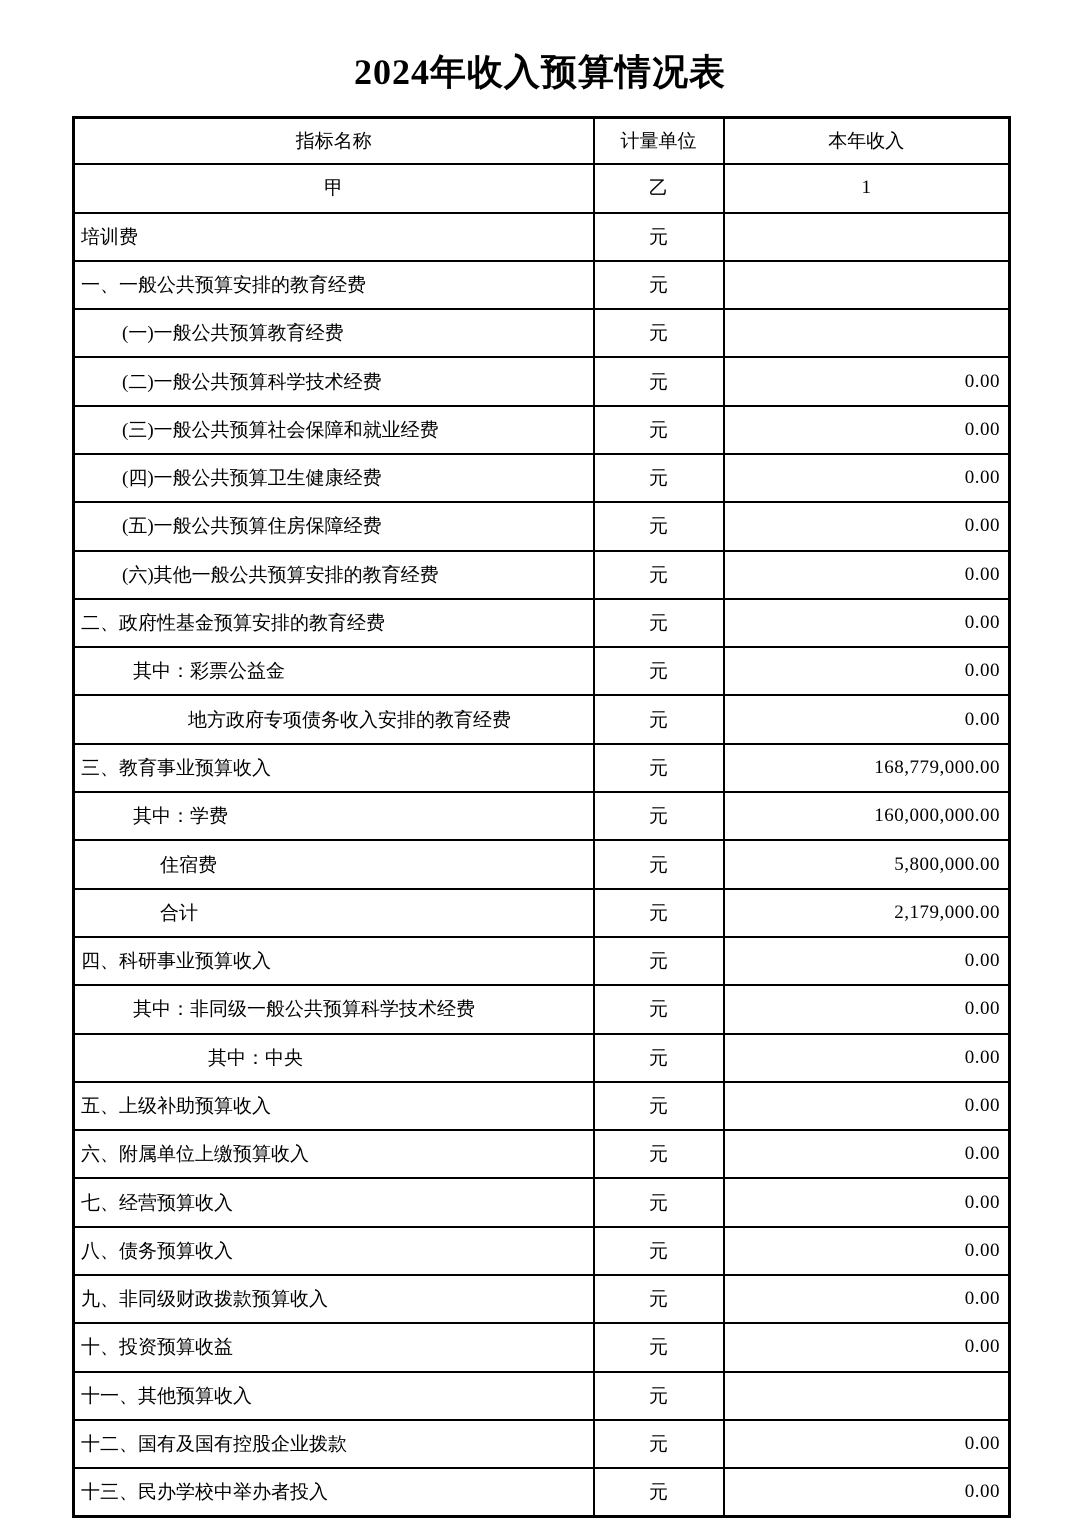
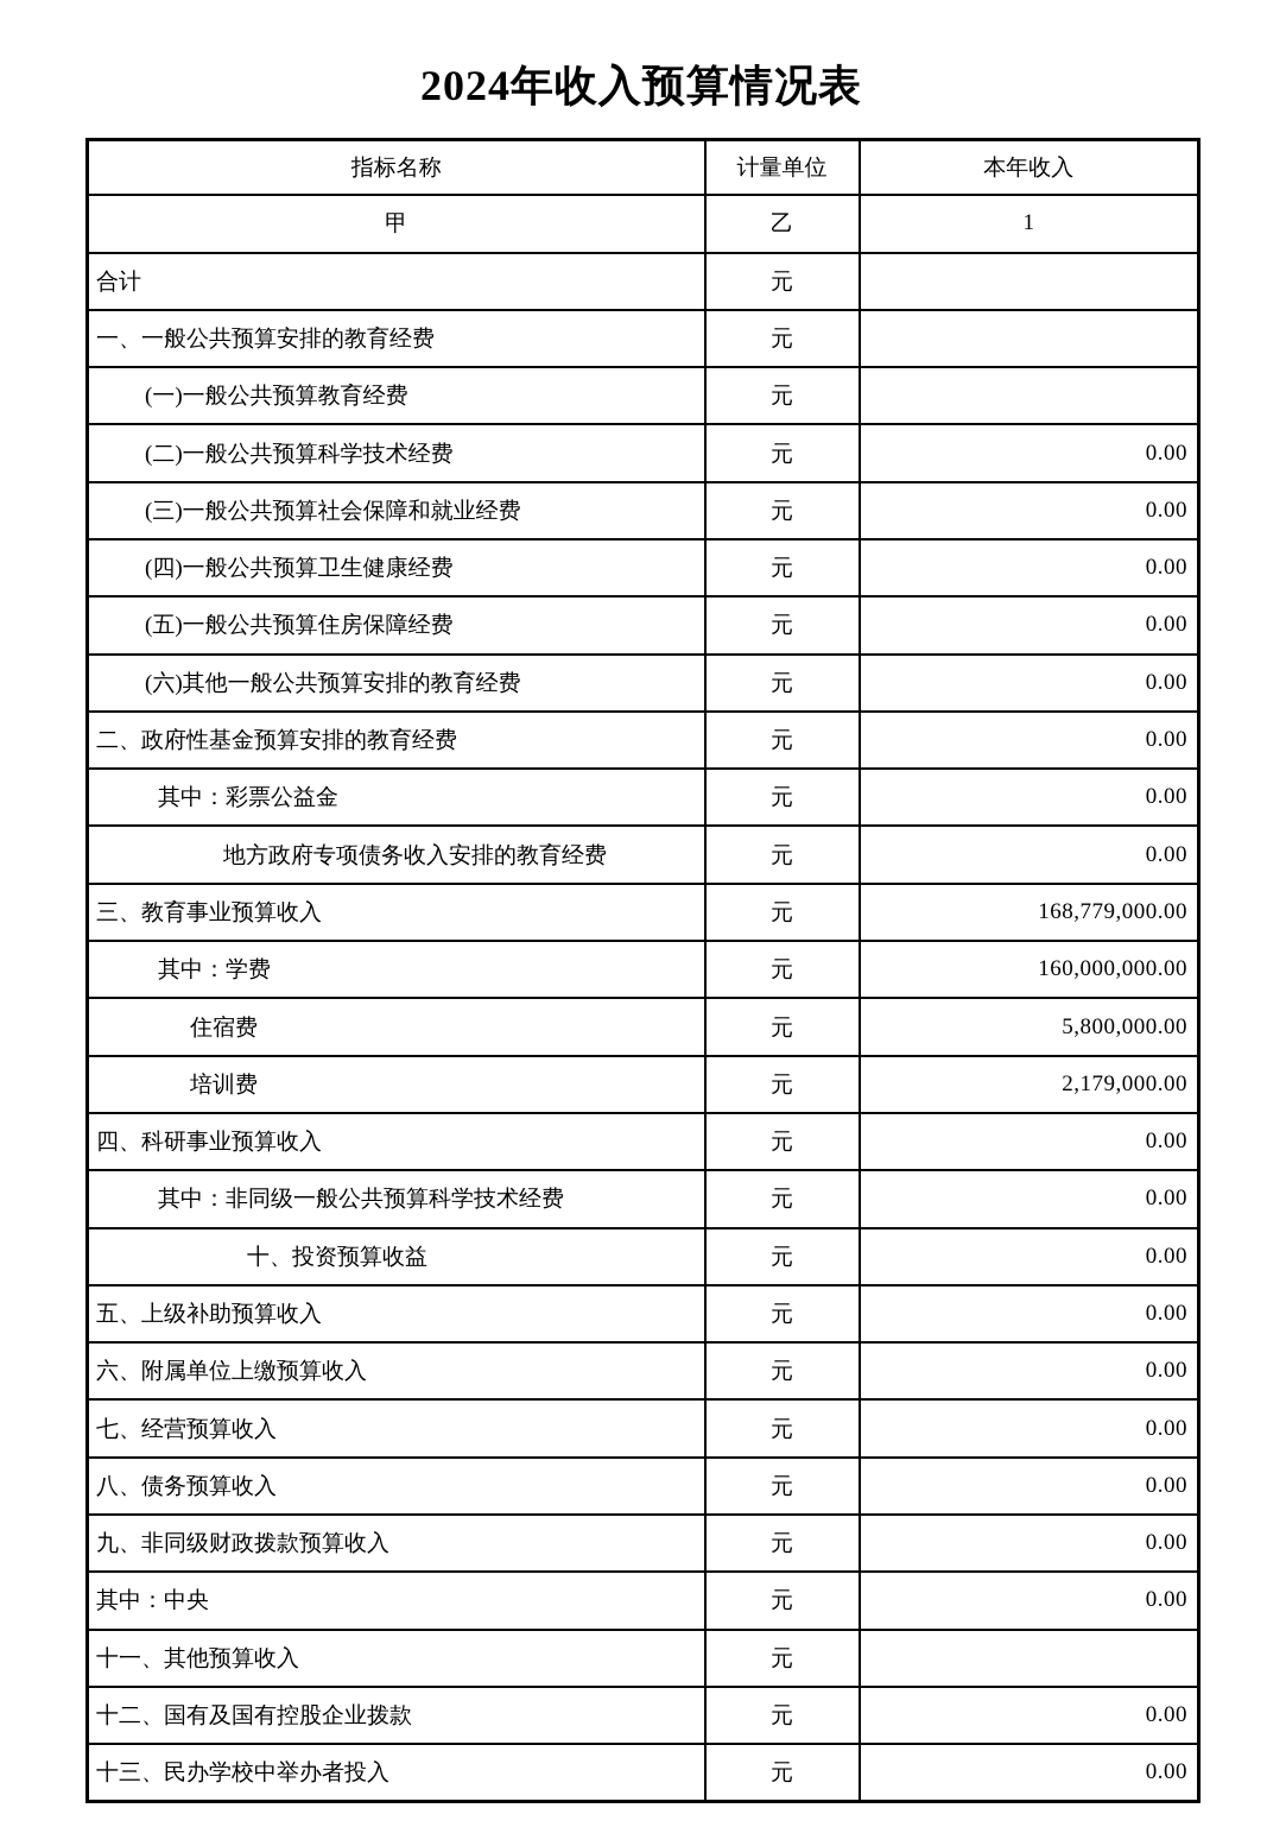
  2024年收入预算情况表
  指标名称	计量单位	本年收入
  甲	乙	1
- 培训费	元
+ 合计	元
  一、一般公共预算安排的教育经费	元
  (一)一般公共预算教育经费	元
  (二)一般公共预算科学技术经费	元	0.00
  (三)一般公共预算社会保障和就业经费	元	0.00
  (四)一般公共预算卫生健康经费	元	0.00
  (五)一般公共预算住房保障经费	元	0.00
  (六)其他一般公共预算安排的教育经费	元	0.00
  二、政府性基金预算安排的教育经费	元	0.00
  其中：彩票公益金	元	0.00
  地方政府专项债务收入安排的教育经费	元	0.00
  三、教育事业预算收入	元	168,779,000.00
  其中：学费	元	160,000,000.00
  住宿费	元	5,800,000.00
- 合计	元	2,179,000.00
+ 培训费	元	2,179,000.00
  四、科研事业预算收入	元	0.00
  其中：非同级一般公共预算科学技术经费	元	0.00
- 其中：中央	元	0.00
+ 十、投资预算收益	元	0.00
  五、上级补助预算收入	元	0.00
  六、附属单位上缴预算收入	元	0.00
  七、经营预算收入	元	0.00
  八、债务预算收入	元	0.00
  九、非同级财政拨款预算收入	元	0.00
- 十、投资预算收益	元	0.00
+ 其中：中央	元	0.00
  十一、其他预算收入	元
  十二、国有及国有控股企业拨款	元	0.00
  十三、民办学校中举办者投入	元	0.00
